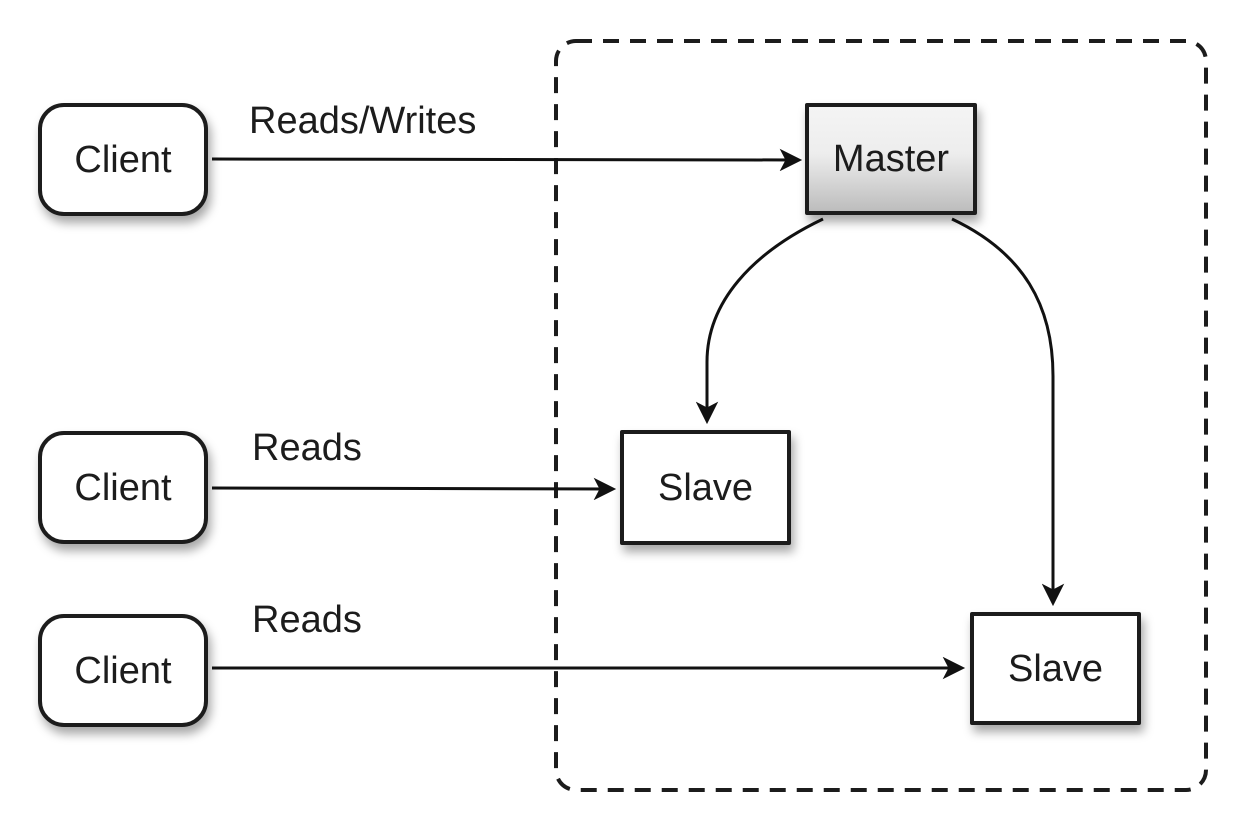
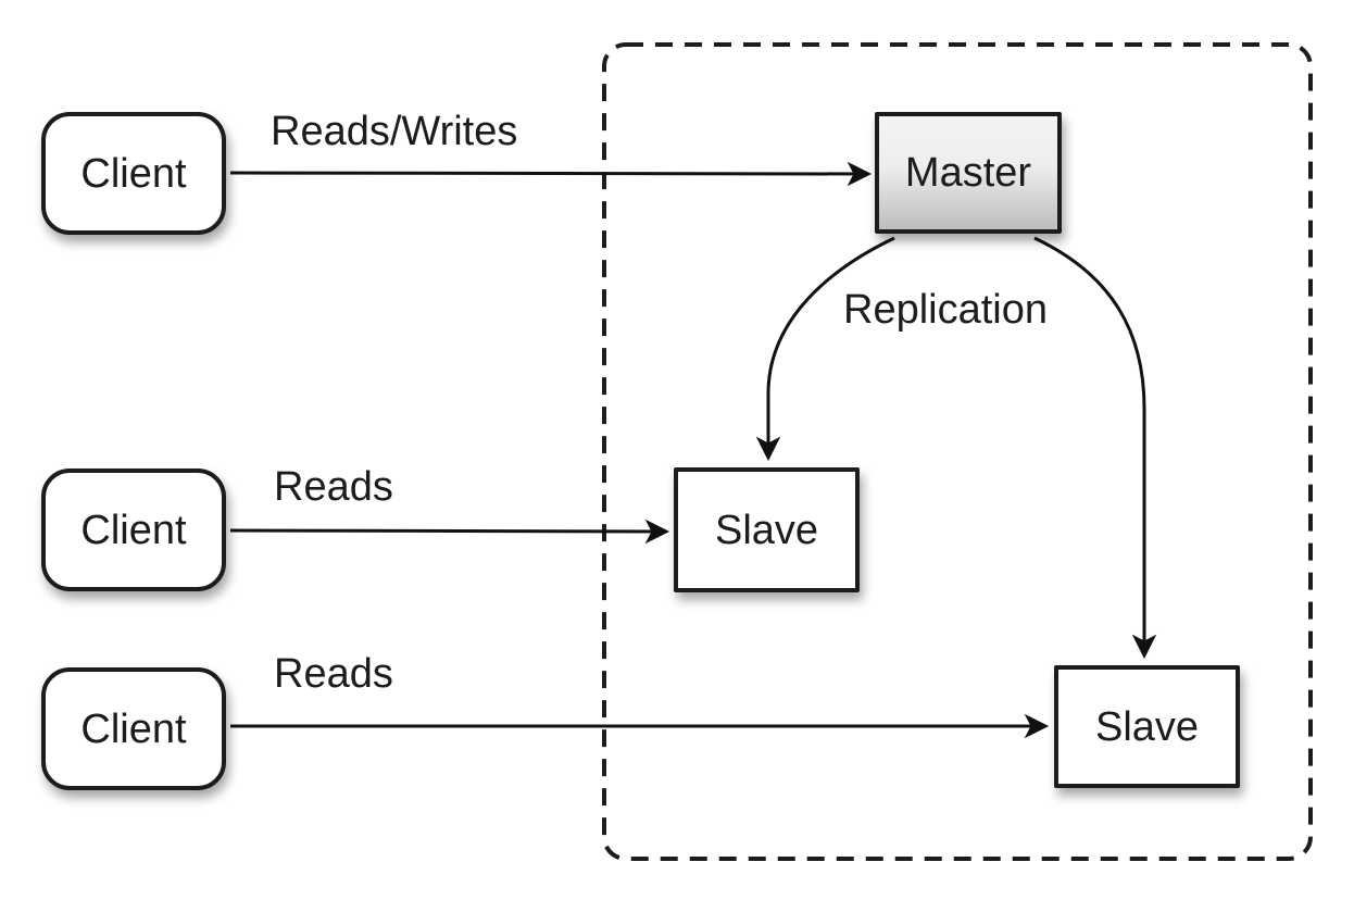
  Client
  Client
  Client
  Master
  Slave
  Slave
  Reads/Writes
  Reads
  Reads
+ Replication
